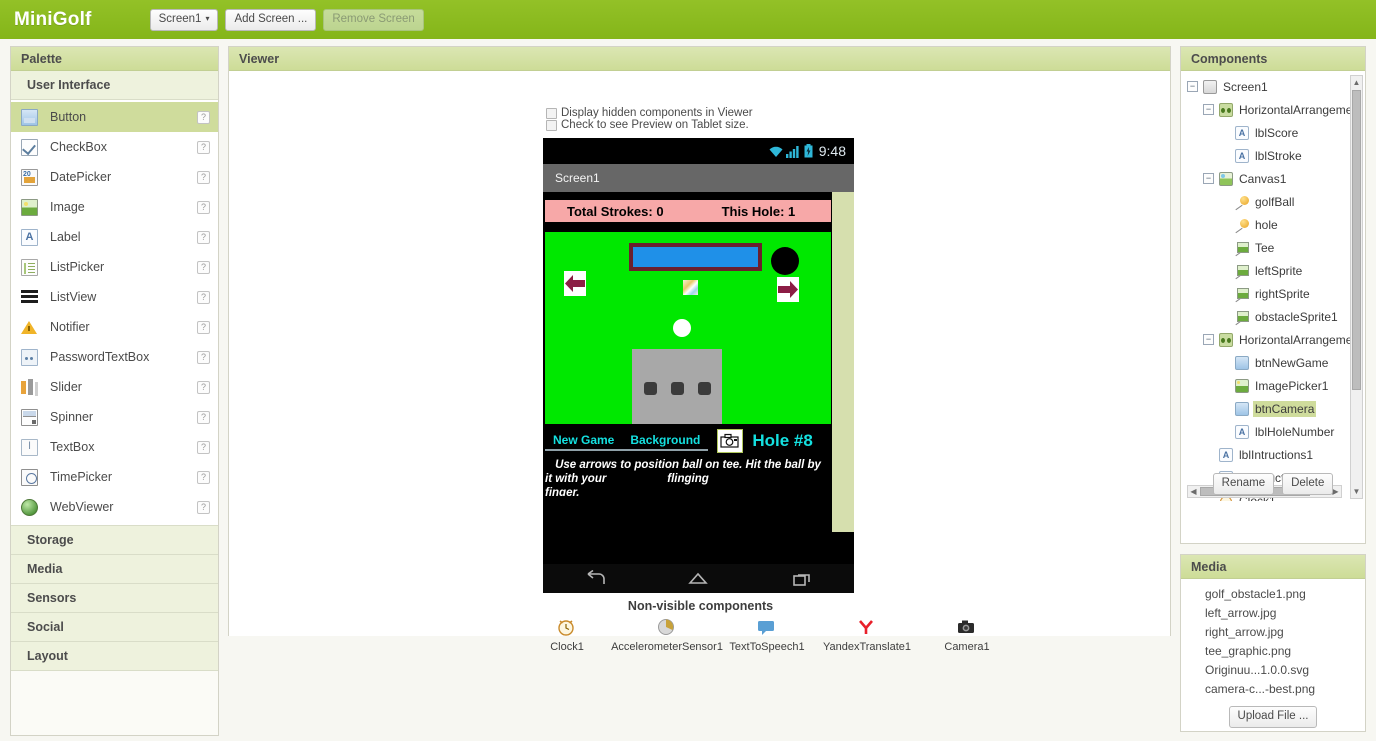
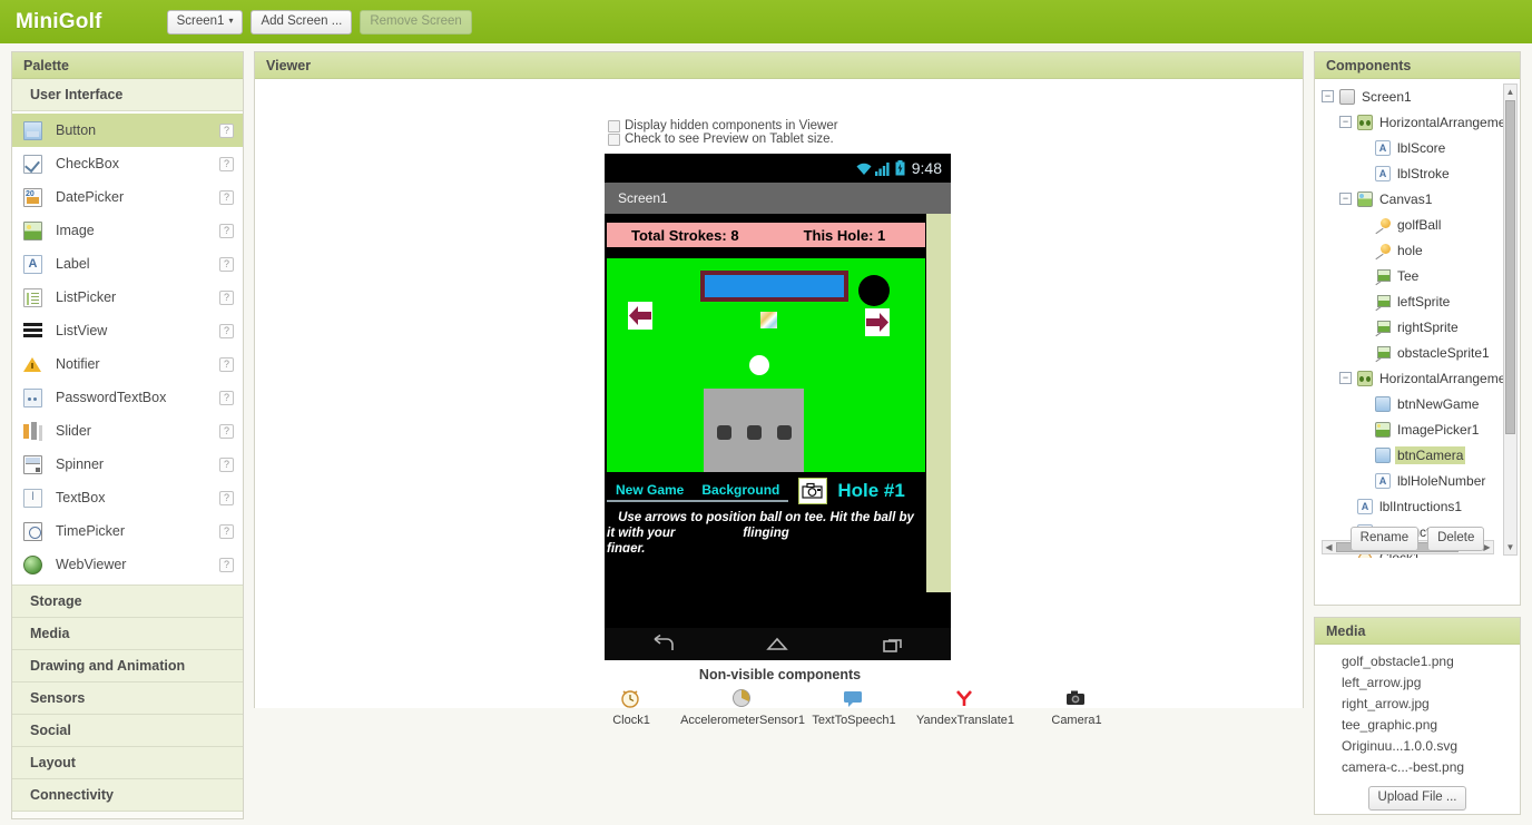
  MiniGolf
  Screen1 ▾
  Add Screen ...
  Remove Screen
  Palette
  User Interface
  Button
  ?
  CheckBox
  ?
  DatePicker
  ?
  Image
  ?
  A
  Label
  ?
  ListPicker
  ?
  ListView
  ?
  Notifier
  ?
  PasswordTextBox
  ?
  Slider
  ?
  Spinner
  ?
  TextBox
  ?
  TimePicker
  ?
  WebViewer
  ?
  Storage
  Media
+ Drawing and Animation
  Sensors
  Social
  Layout
+ Connectivity
  Viewer
  Display hidden components in Viewer
  Check to see Preview on Tablet size.
  9:48
  Screen1
- Total Strokes: 0
+ Total Strokes: 8
  This Hole: 1
  New Game
  Background
- Hole #8
+ Hole #1
  Use arrows to position ball on tee. Hit the ball by
  flinging
  it with your
  finger.
  Non-visible components
  Clock1
  AccelerometerSensor1
  TextToSpeech1
  YandexTranslate1
  Camera1
  Components
  −
  Screen1
  −
  HorizontalArrangem
  A
  lblScore
  A
  lblStroke
  −
  Canvas1
  golfBall
  hole
  Tee
  leftSprite
  rightSprite
  obstacleSprite1
  −
  HorizontalArrangem
  btnNewGame
  ImagePicker1
  btnCamera
  A
  lblHoleNumber
  A
  lblIntructions1
  Clock1
  ▲
  ▼
  ◀
  ▶
  Rename
  Delete
  Media
  golf_obstacle1.png
  left_arrow.jpg
  right_arrow.jpg
  tee_graphic.png
  Originuu...1.0.0.svg
  camera-c...-best.png
  Upload File ...
